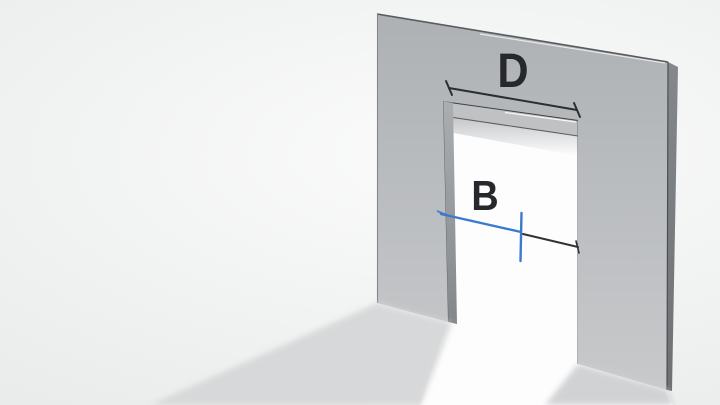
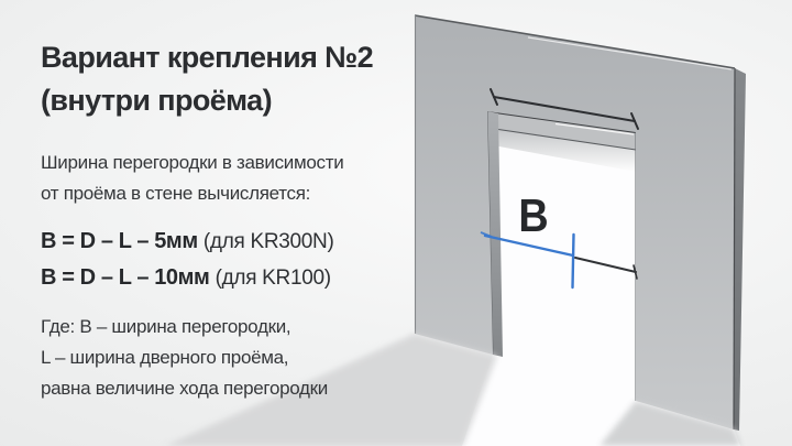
- D
  B
+ Вариант крепления №2
+ (внутри проёма)
+ Ширина перегородки в зависимости
+ от проёма в стене вычисляется:
+ B = D – L – 5мм (для KR300N)
+ B = D – L – 10мм (для KR100)
+ Где: B – ширина перегородки,
+ L – ширина дверного проёма,
+ равна величине хода перегородки
